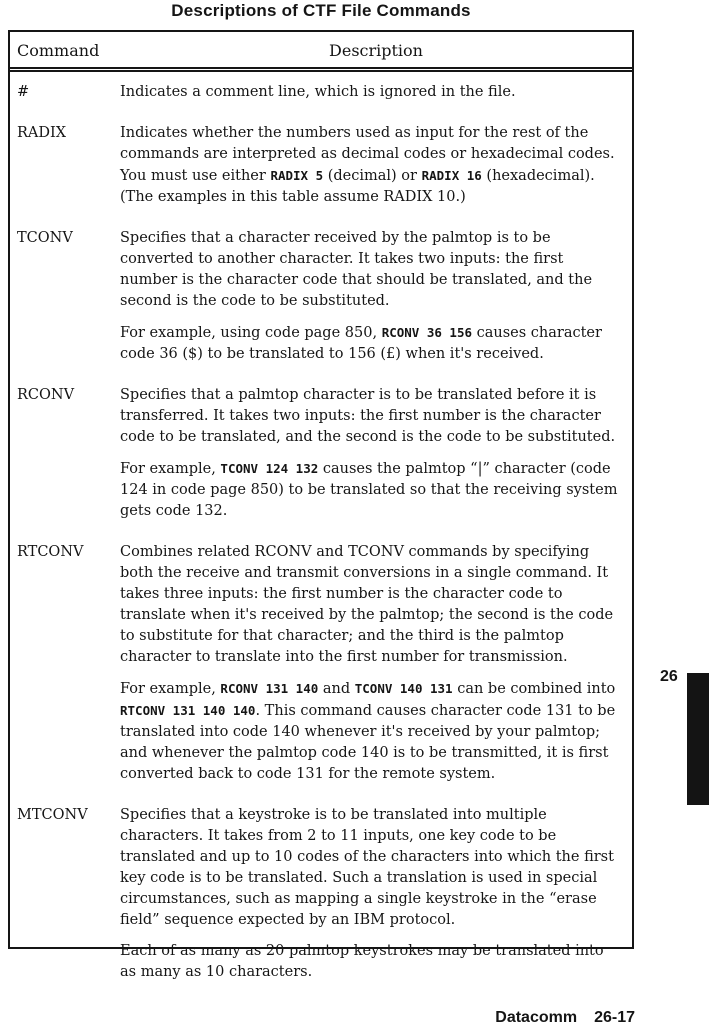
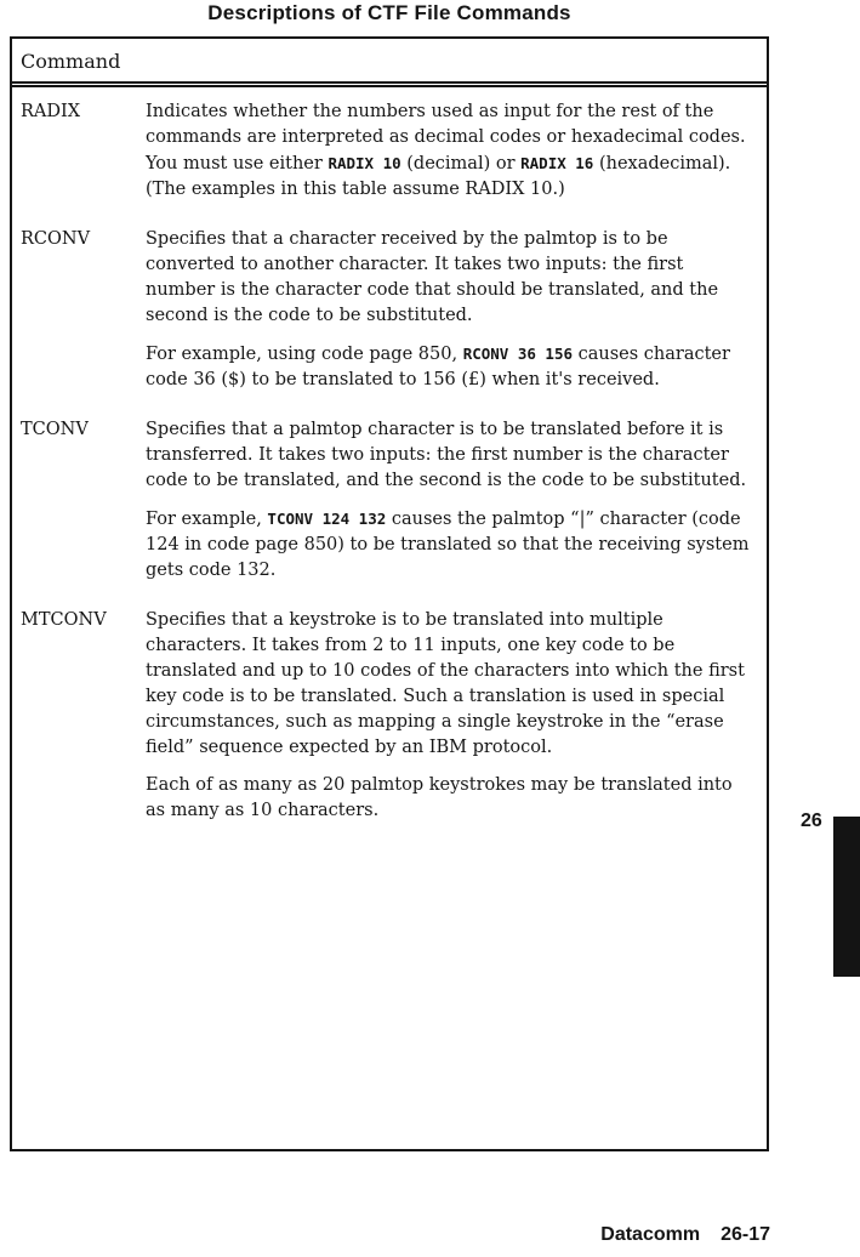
  Descriptions of CTF File Commands
  Command
- Description
- #
- Indicates a comment line, which is ignored in the file.
  RADIX
- Indicates whether the numbers used as input for the rest of the commands are interpreted as decimal codes or hexadecimal codes. You must use either RADIX 5 (decimal) or RADIX 16 (hexadecimal). (The examples in this table assume RADIX 10.)
+ Indicates whether the numbers used as input for the rest of the commands are interpreted as decimal codes or hexadecimal codes. You must use either RADIX 10 (decimal) or RADIX 16 (hexadecimal). (The examples in this table assume RADIX 10.)
- TCONV
+ RCONV
  Specifies that a character received by the palmtop is to be converted to another character. It takes two inputs: the first number is the character code that should be translated, and the second is the code to be substituted.
  For example, using code page 850, RCONV 36 156 causes character code 36 ($) to be translated to 156 (£) when it's received.
- RCONV
+ TCONV
  Specifies that a palmtop character is to be translated before it is transferred. It takes two inputs: the first number is the character code to be translated, and the second is the code to be substituted.
  For example, TCONV 124 132 causes the palmtop “|” character (code 124 in code page 850) to be translated so that the receiving system gets code 132.
- RTCONV
- Combines related RCONV and TCONV commands by specifying both the receive and transmit conversions in a single command. It takes three inputs: the first number is the character code to translate when it's received by the palmtop; the second is the code to substitute for that character; and the third is the palmtop character to translate into the first number for transmission.
- For example, RCONV 131 140 and TCONV 140 131 can be combined into RTCONV 131 140 140. This command causes character code 131 to be translated into code 140 whenever it's received by your palmtop; and whenever the palmtop code 140 is to be transmitted, it is first converted back to code 131 for the remote system.
  MTCONV
  Specifies that a keystroke is to be translated into multiple characters. It takes from 2 to 11 inputs, one key code to be translated and up to 10 codes of the characters into which the first key code is to be translated. Such a translation is used in special circumstances, such as mapping a single keystroke in the “erase field” sequence expected by an IBM protocol.
  Each of as many as 20 palmtop keystrokes may be translated into as many as 10 characters.
  26
  Datacomm 26-17
